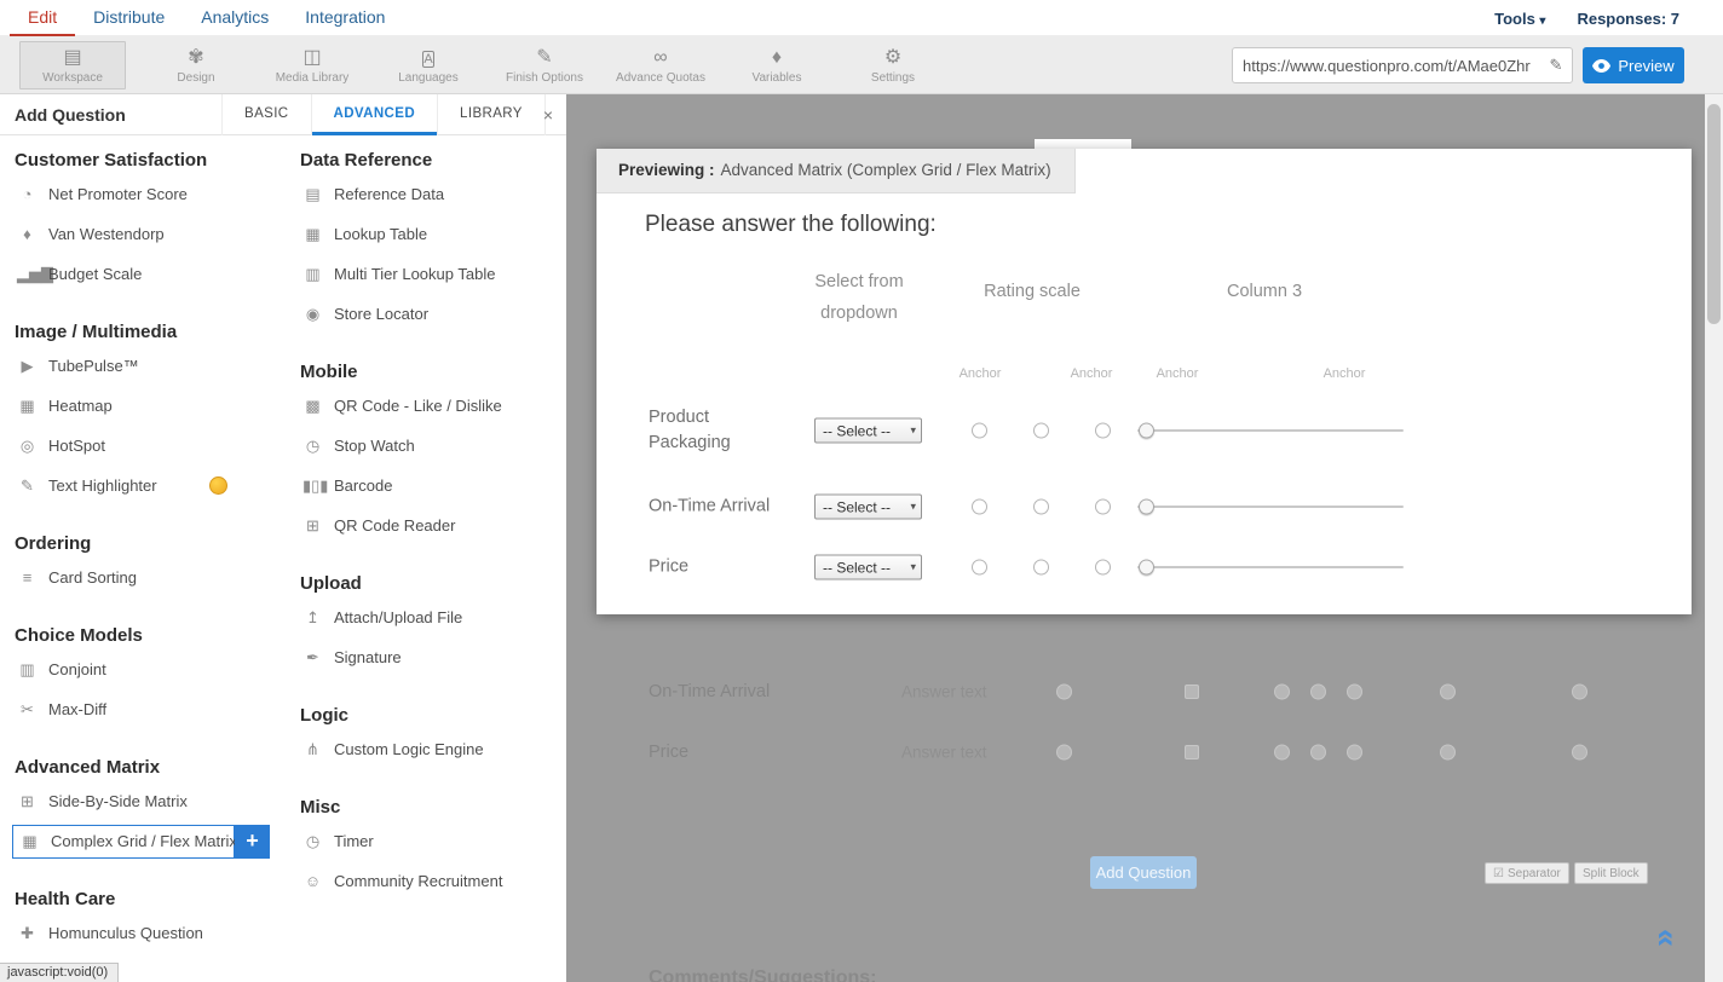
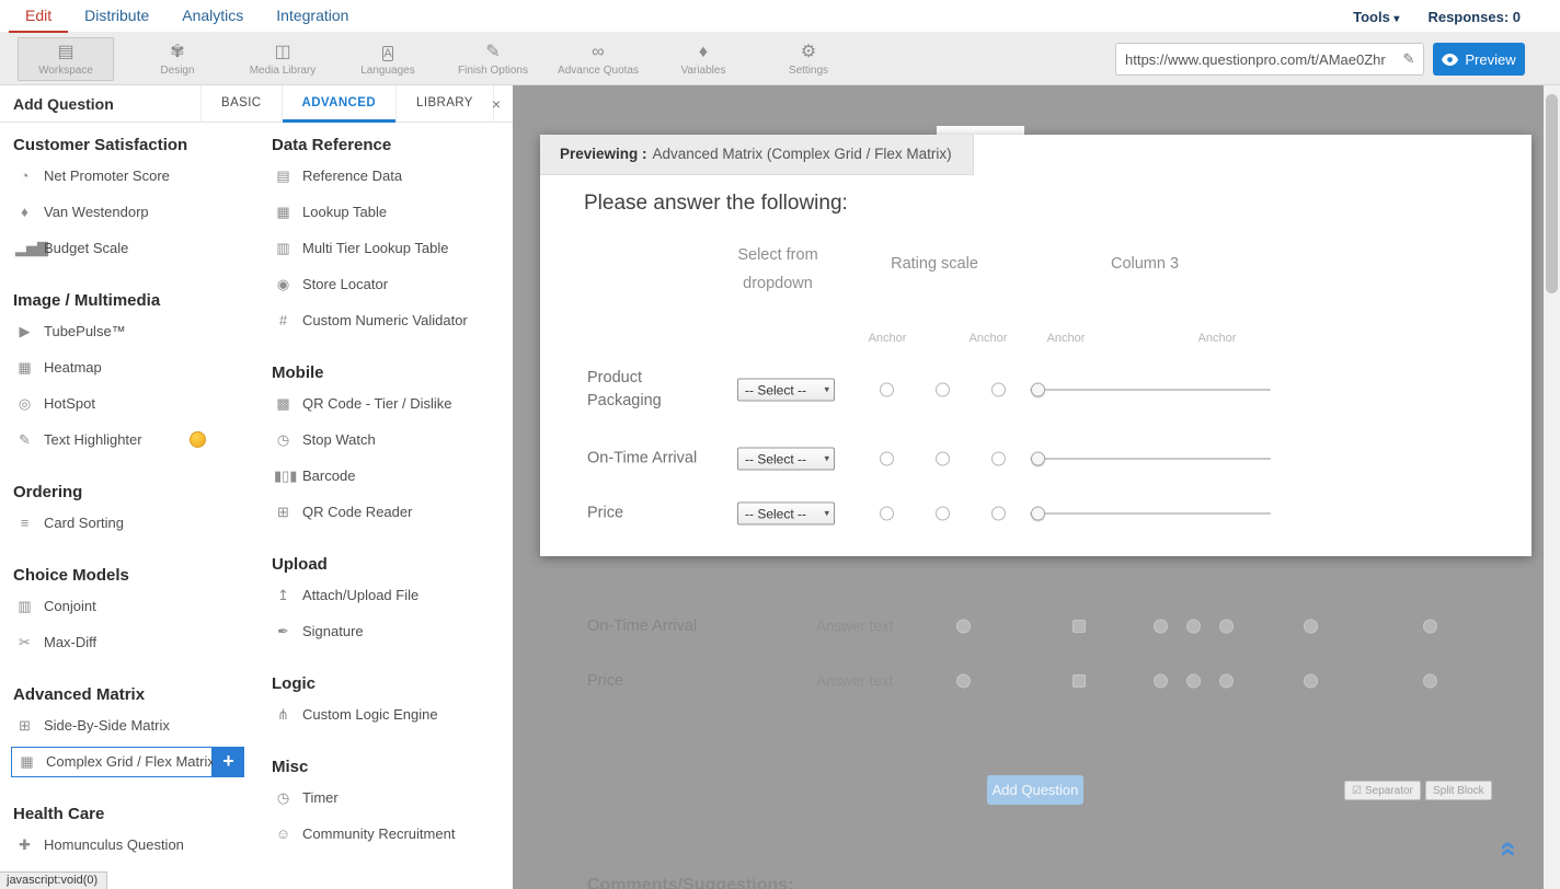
  Edit
  Distribute
  Analytics
  Integration
  Tools ▾
- Responses: 7
+ Responses: 0
  ▤
  Workspace
  ✾
  Design
  ◫
  Media Library
  A
  Languages
  ✎
  Finish Options
  ∞
  Advance Quotas
  ♦
  Variables
  ⚙
  Settings
  https://www.questionpro.com/t/AMae0Zhr
  ✎
  Preview
  Add Question
  BASIC
  ADVANCED
  LIBRARY
  ×
  Customer Satisfaction
  ◔
  Net Promoter Score
  ♦
  Van Westendorp
  ▂▅▇
  Budget Scale
  Image / Multimedia
  ▶
  TubePulse™
  ▦
  Heatmap
  ◎
  HotSpot
  ✎
  Text Highlighter
  Ordering
  ≡
  Card Sorting
  Choice Models
  ▥
  Conjoint
  ✂
  Max-Diff
  Advanced Matrix
  ⊞
  Side-By-Side Matrix
  ▦
  Complex Grid / Flex Matrix
  +
  Health Care
  ✚
  Homunculus Question
  Data Reference
  ▤
  Reference Data
  ▦
  Lookup Table
  ▥
  Multi Tier Lookup Table
  ◉
  Store Locator
+ #
+ Custom Numeric Validator
  Mobile
  ▩
- QR Code - Like / Dislike
+ QR Code - Tier / Dislike
  ◷
  Stop Watch
  ▮▯▮
  Barcode
  ⊞
  QR Code Reader
  Upload
  ↥
  Attach/Upload File
  ✒
  Signature
  Logic
  ⋔
  Custom Logic Engine
  Misc
  ◷
  Timer
  ☺
  Community Recruitment
  Add Question
  ☑
  Separator
  Split Block
  Previewing : Advanced Matrix (Complex Grid / Flex Matrix)
  Please answer the following:
  Select from dropdown
  Rating scale
  Column 3
  Anchor
  Anchor
  Anchor
  Anchor
  Product Packaging
  -- Select --
  ▾
  On-Time Arrival
  -- Select --
  ▾
  Price
  -- Select --
  ▾
  javascript:void(0)
